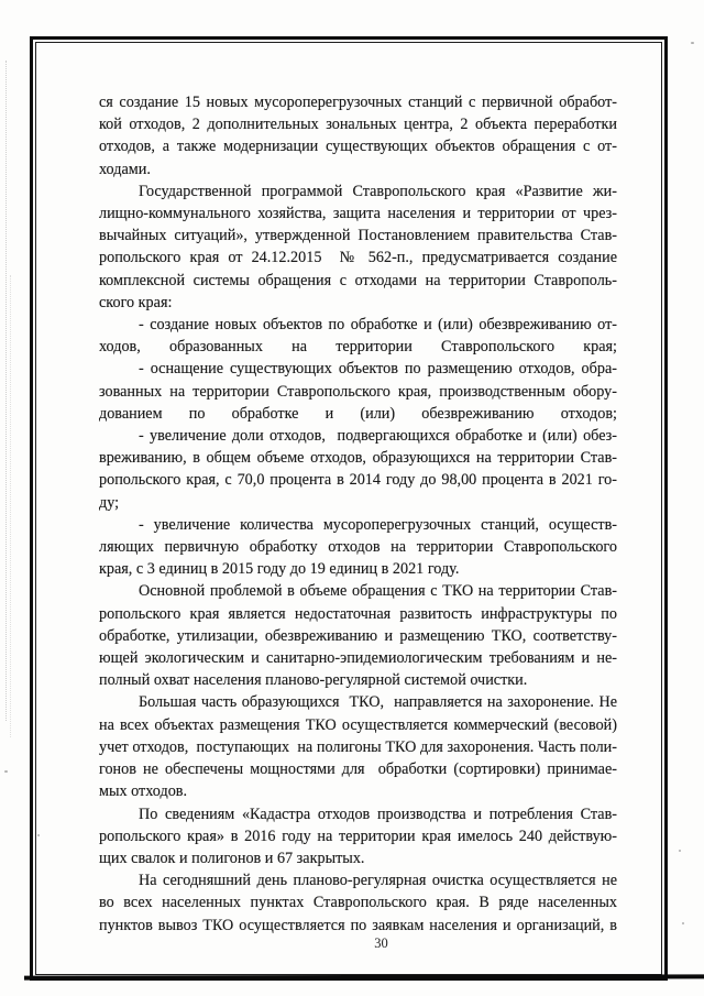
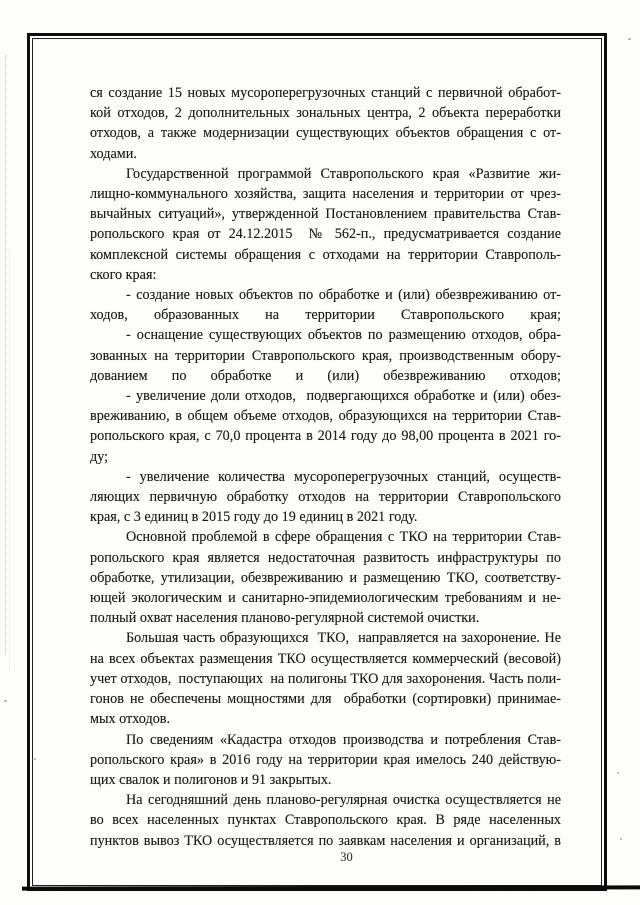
  ся создание 15 новых мусороперегрузочных станций с первичной обработ-
  кой отходов, 2 дополнительных зональных центра, 2 объекта переработки
  отходов, а также модернизации существующих объектов обращения с от-
  ходами.
  Государственной программой Ставропольского края «Развитие жи-
  лищно-коммунального хозяйства, защита населения и территории от чрез-
  вычайных ситуаций», утвержденной Постановлением правительства Став-
  ропольского края от 24.12.2015 № 562-п., предусматривается создание
  комплексной системы обращения с отходами на территории Ставрополь-
  ского края:
  - создание новых объектов по обработке и (или) обезвреживанию от-
  ходов, образованных на территории Ставропольского края;
  - оснащение существующих объектов по размещению отходов, обра-
  зованных на территории Ставропольского края, производственным обору-
  дованием по обработке и (или) обезвреживанию отходов;
  - увеличение доли отходов, подвергающихся обработке и (или) обез-
  вреживанию, в общем объеме отходов, образующихся на территории Став-
  ропольского края, с 70,0 процента в 2014 году до 98,00 процента в 2021 го-
  ду;
  - увеличение количества мусороперегрузочных станций, осуществ-
  ляющих первичную обработку отходов на территории Ставропольского
  края, с 3 единиц в 2015 году до 19 единиц в 2021 году.
- Основной проблемой в объеме обращения с ТКО на территории Став-
+ Основной проблемой в сфере обращения с ТКО на территории Став-
  ропольского края является недостаточная развитость инфраструктуры по
  обработке, утилизации, обезвреживанию и размещению ТКО, соответству-
  ющей экологическим и санитарно-эпидемиологическим требованиям и не-
  полный охват населения планово-регулярной системой очистки.
  Большая часть образующихся ТКО, направляется на захоронение. Не
  на всех объектах размещения ТКО осуществляется коммерческий (весовой)
  учет отходов, поступающих на полигоны ТКО для захоронения. Часть поли-
  гонов не обеспечены мощностями для обработки (сортировки) принимае-
  мых отходов.
  По сведениям «Кадастра отходов производства и потребления Став-
  ропольского края» в 2016 году на территории края имелось 240 действую-
- щих свалок и полигонов и 67 закрытых.
+ щих свалок и полигонов и 91 закрытых.
  На сегодняшний день планово-регулярная очистка осуществляется не
  во всех населенных пунктах Ставропольского края. В ряде населенных
  пунктов вывоз ТКО осуществляется по заявкам населения и организаций, в
  30
